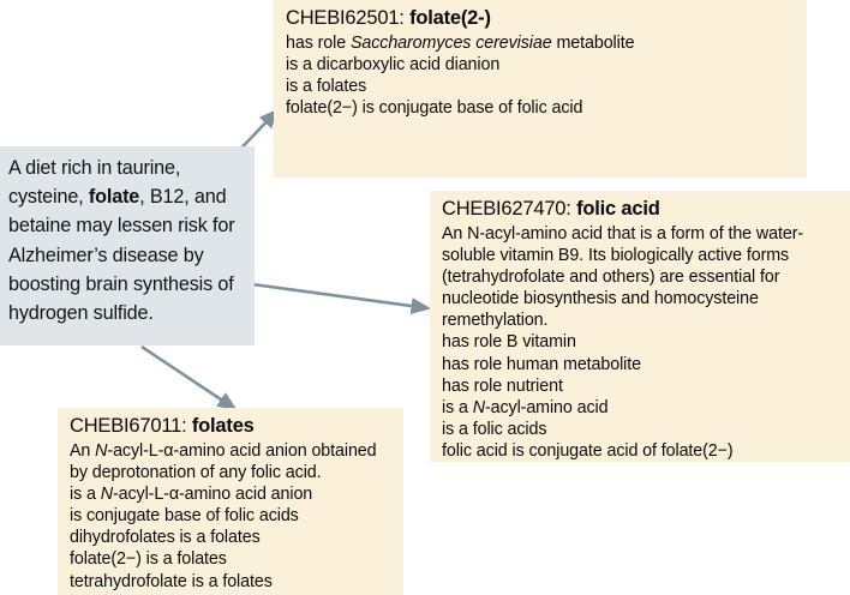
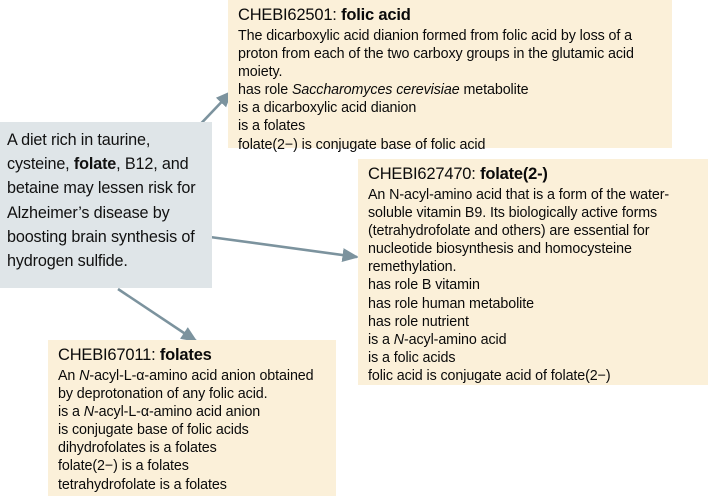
  A diet rich in taurine, cysteine, folate, B12, and betaine may lessen risk for Alzheimer’s disease by boosting brain synthesis of hydrogen sulfide.
- CHEBI62501: folate(2-)
+ CHEBI62501: folic acid
+ The dicarboxylic acid dianion formed from folic acid by loss of a proton from each of the two carboxy groups in the glutamic acid moiety.
  has role Saccharomyces cerevisiae metabolite
  is a dicarboxylic acid dianion
  is a folates
  folate(2−) is conjugate base of folic acid
- CHEBI627470: folic acid
+ CHEBI627470: folate(2-)
  An N-acyl-amino acid that is a form of the water-soluble vitamin B9. Its biologically active forms (tetrahydrofolate and others) are essential for nucleotide biosynthesis and homocysteine remethylation.
  has role B vitamin
  has role human metabolite
  has role nutrient
  is a N-acyl-amino acid
  is a folic acids
  folic acid is conjugate acid of folate(2−)
  CHEBI67011: folates
  An N-acyl-L-α-amino acid anion obtained by deprotonation of any folic acid.
  is a N-acyl-L-α-amino acid anion
  is conjugate base of folic acids
  dihydrofolates is a folates
  folate(2−) is a folates
  tetrahydrofolate is a folates
